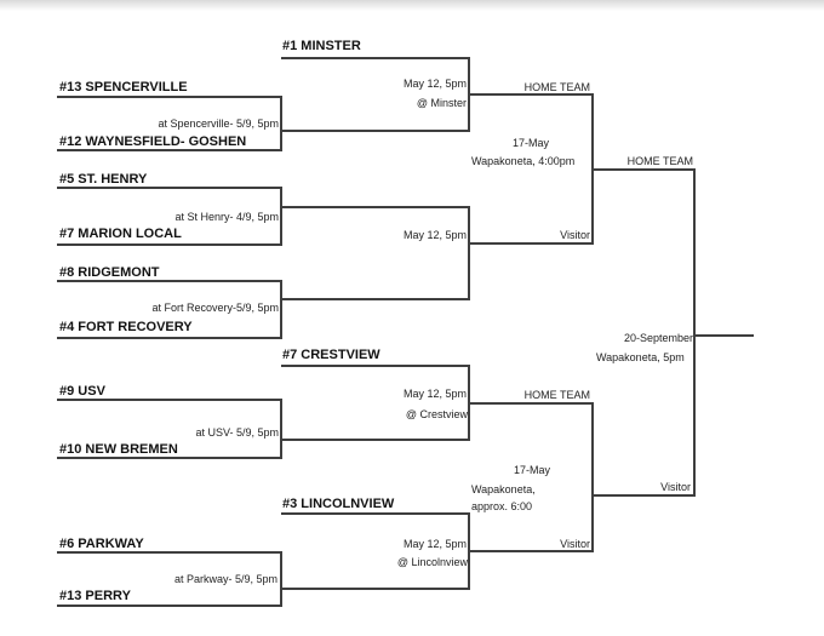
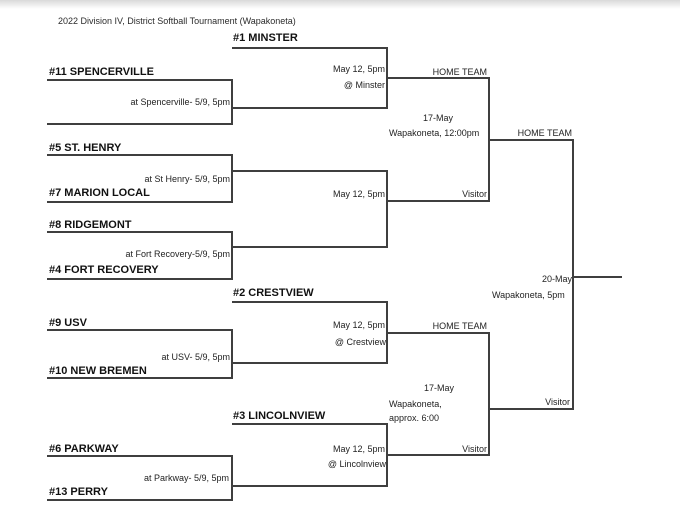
+ 2022 Division IV, District Softball Tournament (Wapakoneta)
- #13 SPENCERVILLE
+ #11 SPENCERVILLE
  at Spencerville- 5/9, 5pm
- #12 WAYNESFIELD- GOSHEN
  #5 ST. HENRY
- at St Henry- 4/9, 5pm
+ at St Henry- 5/9, 5pm
  #7 MARION LOCAL
  #8 RIDGEMONT
  at Fort Recovery-5/9, 5pm
  #4 FORT RECOVERY
  #9 USV
  at USV- 5/9, 5pm
  #10 NEW BREMEN
  #6 PARKWAY
  at Parkway- 5/9, 5pm
  #13 PERRY
  #1 MINSTER
  May 12, 5pm
  @ Minster
  HOME TEAM
  May 12, 5pm
  Visitor
- #7 CRESTVIEW
+ #2 CRESTVIEW
  May 12, 5pm
  @ Crestview
  HOME TEAM
  #3 LINCOLNVIEW
  May 12, 5pm
  @ Lincolnview
  Visitor
  17-May
- Wapakoneta, 4:00pm
+ Wapakoneta, 12:00pm
  HOME TEAM
  17-May
  Wapakoneta,
  approx. 6:00
  Visitor
- 20-September
+ 20-May
  Wapakoneta, 5pm
